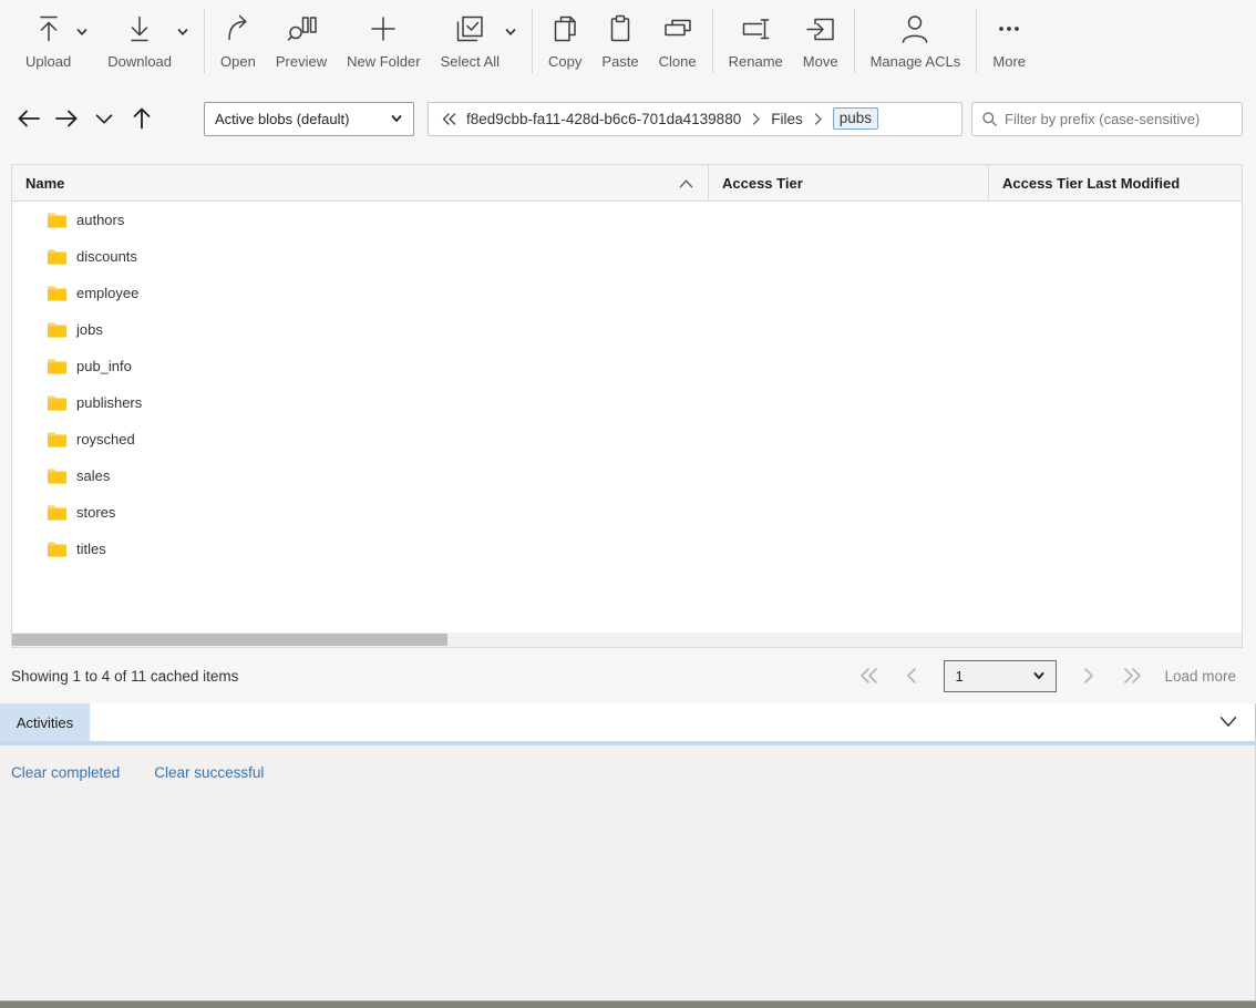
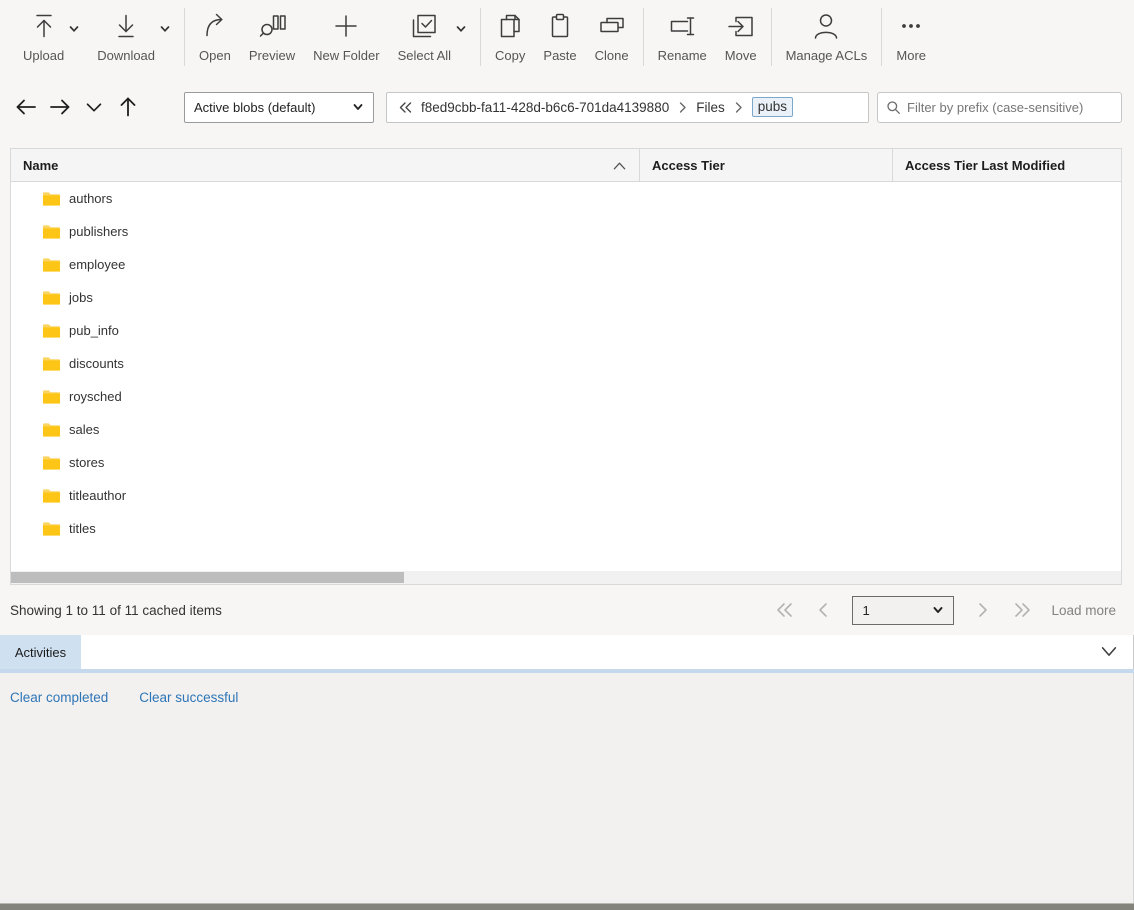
  Upload
  Download
  Open
  Preview
  New Folder
  Select All
  Copy
  Paste
  Clone
  Rename
  Move
  Manage ACLs
  More
  Active blobs (default)
  f8ed9cbb-fa11-428d-b6c6-701da4139880
  Files
  pubs
  Filter by prefix (case-sensitive)
  Name
  Access Tier
  Access Tier Last Modified
  authors
- discounts
+ publishers
  employee
  jobs
  pub_info
- publishers
+ discounts
  roysched
  sales
  stores
+ titleauthor
  titles
- Showing 1 to 4 of 11 cached items
+ Showing 1 to 11 of 11 cached items
  1
  Load more
  Activities
  Clear completed
  Clear successful
